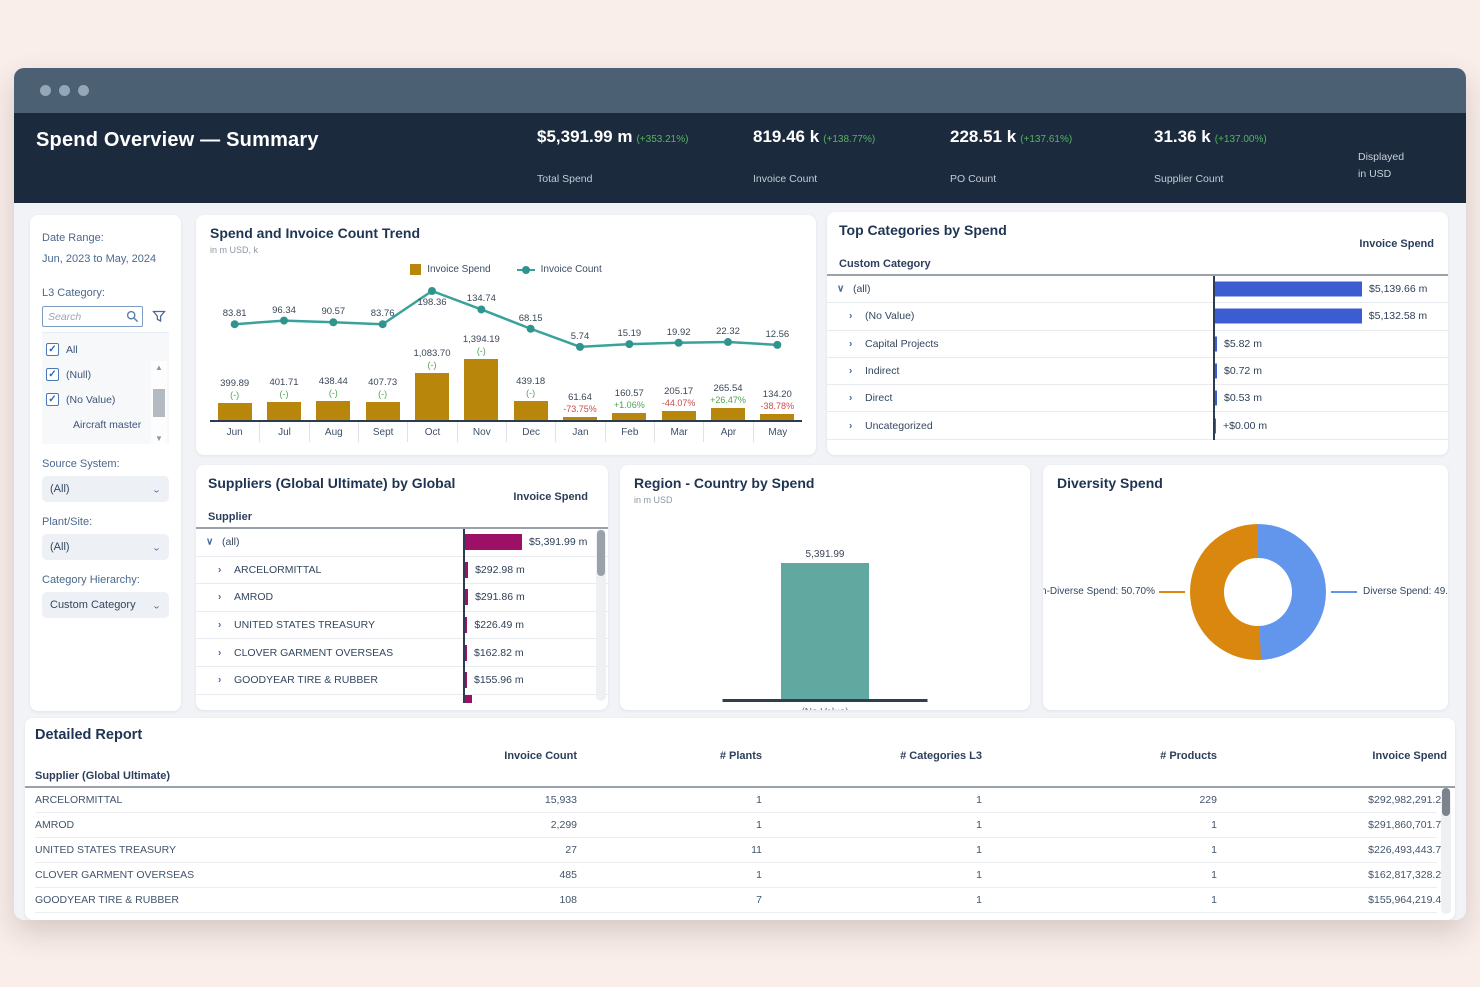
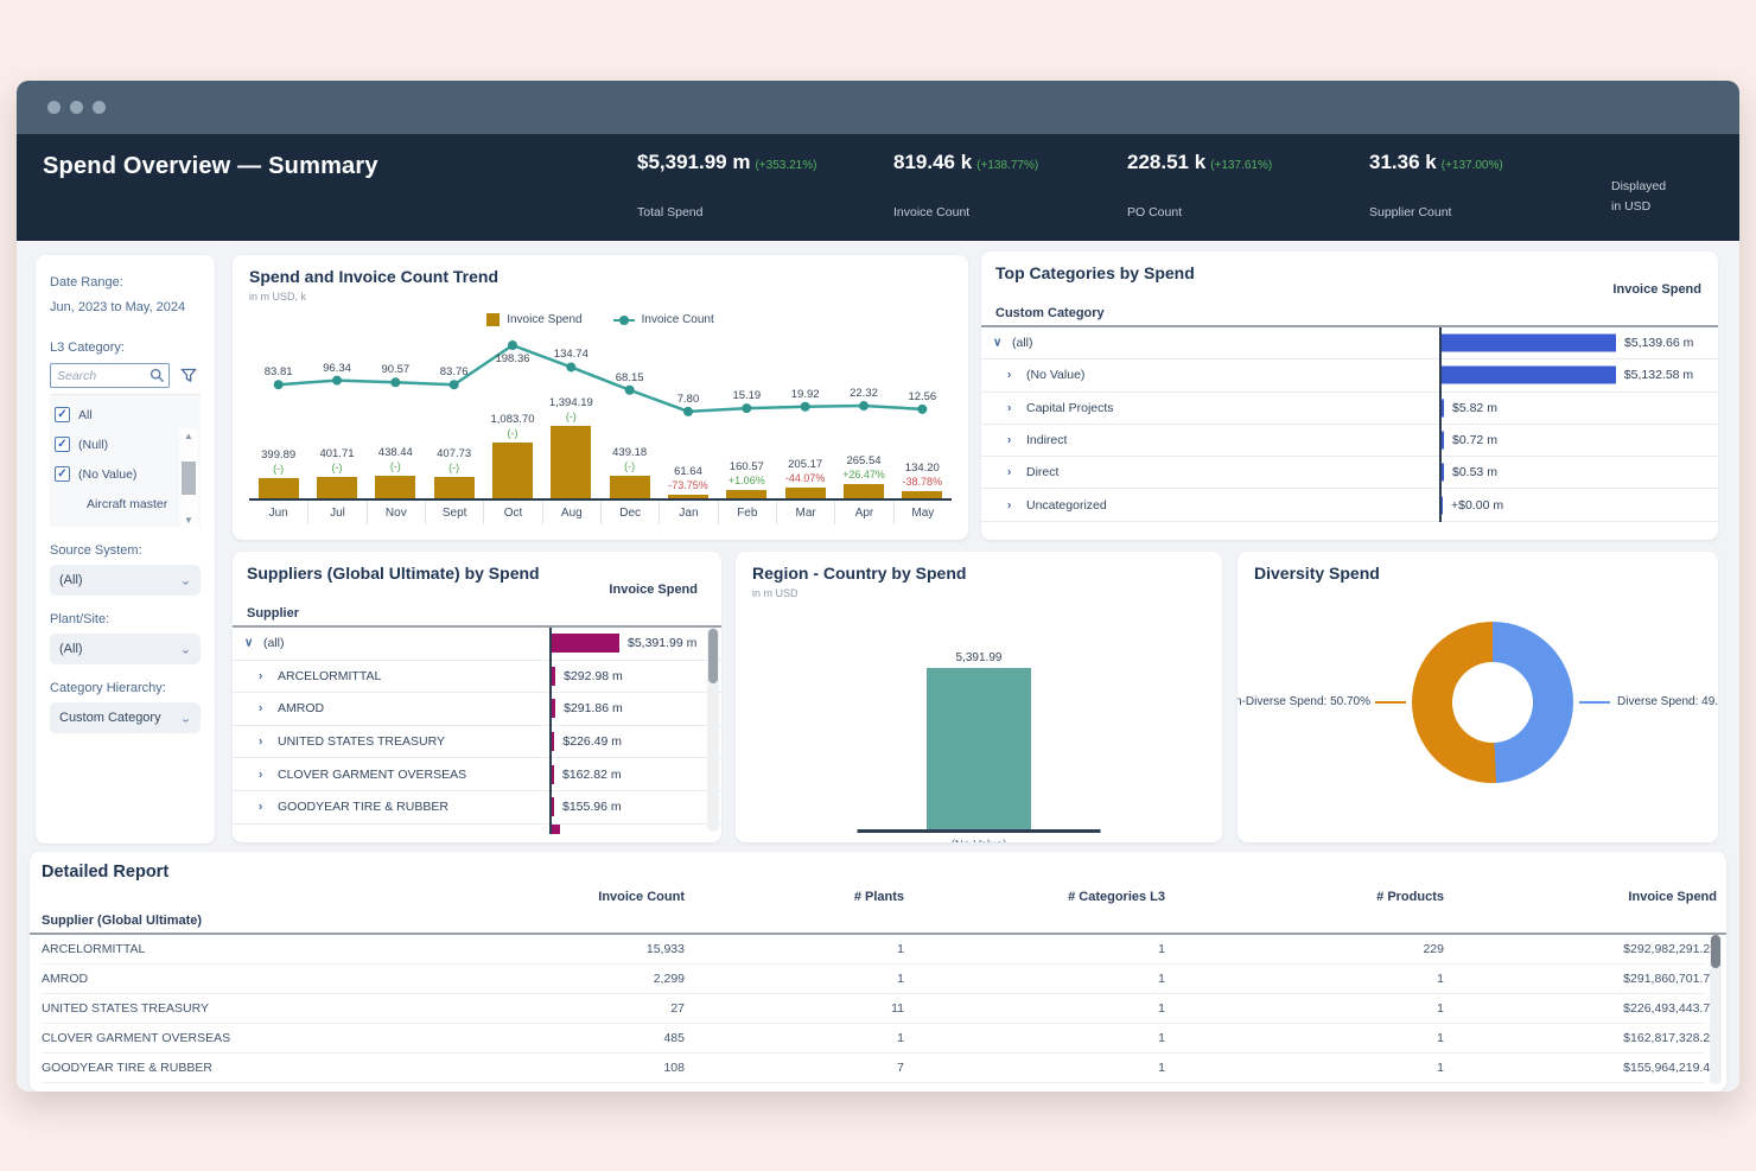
  Spend Overview — Summary
  $5,391.99 m (+353.21%)
  Total Spend
  819.46 k (+138.77%)
  Invoice Count
  228.51 k (+137.61%)
  PO Count
  31.36 k (+137.00%)
  Supplier Count
  Displayed
  in USD
  Date Range:
  Jun, 2023 to May, 2024
  L3 Category:
  Search
  ✓
  All
  ✓
  (Null)
  ✓
  (No Value)
  Aircraft master
  ▲
  ▼
  Source System:
  (All)
  ⌄
  Plant/Site:
  (All)
  ⌄
  Category Hierarchy:
  Custom Category
  ⌄
  Spend and Invoice Count Trend
  in m USD, k
  Invoice Spend
  Invoice Count
  399.89
  (-)
  401.71
  (-)
  438.44
  (-)
  407.73
  (-)
  1,083.70
  (-)
  1,394.19
  (-)
  439.18
  (-)
  61.64
  -73.75%
  160.57
  +1.06%
  205.17
  -44.07%
  265.54
  +26.47%
  134.20
  -38.78%
  83.81
  96.34
  90.57
  83.76
  198.36
  134.74
  68.15
- 5.74
+ 7.80
  15.19
  19.92
  22.32
  12.56
  Jun
  Jul
- Aug
+ Nov
  Sept
  Oct
- Nov
+ Aug
  Dec
  Jan
  Feb
  Mar
  Apr
  May
  Top Categories by Spend
  Invoice Spend
  Custom Category
  ∨
  (all)
  $5,139.66 m
  ›
  (No Value)
  $5,132.58 m
  ›
  Capital Projects
  $5.82 m
  ›
  Indirect
  $0.72 m
  ›
  Direct
  $0.53 m
  ›
  Uncategorized
  +$0.00 m
- Suppliers (Global Ultimate) by Global
+ Suppliers (Global Ultimate) by Spend
  Invoice Spend
  Supplier
  ∨
  (all)
  $5,391.99 m
  ›
  ARCELORMITTAL
  $292.98 m
  ›
  AMROD
  $291.86 m
  ›
  UNITED STATES TREASURY
  $226.49 m
  ›
  CLOVER GARMENT OVERSEAS
  $162.82 m
  ›
  GOODYEAR TIRE & RUBBER
  $155.96 m
  Region - Country by Spend
  in m USD
  5,391.99
  Diversity Spend
  n-Diverse Spend: 50.70%
  Diverse Spend: 49.
  Detailed Report
  Invoice Count
  # Plants
  # Categories L3
  # Products
  Invoice Spend
  Supplier (Global Ultimate)
  ARCELORMITTAL
  15,933
  1
  1
  229
  $292,982,291.2
  AMROD
  2,299
  1
  1
  1
  $291,860,701.7
  UNITED STATES TREASURY
  27
  11
  1
  1
  $226,493,443.7
  CLOVER GARMENT OVERSEAS
  485
  1
  1
  1
  $162,817,328.2
  GOODYEAR TIRE & RUBBER
  108
  7
  1
  1
  $155,964,219.4
